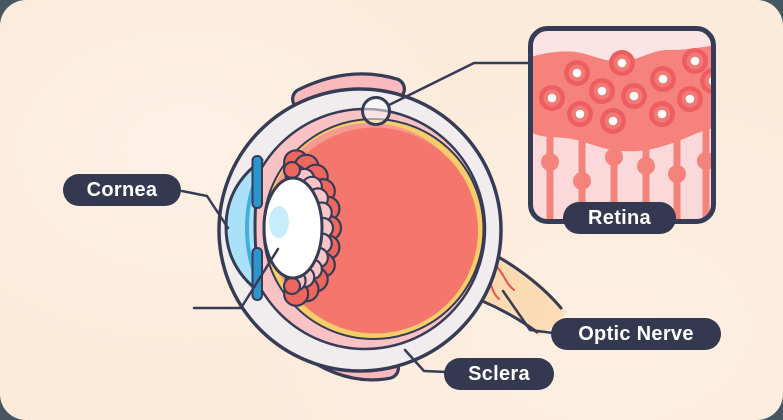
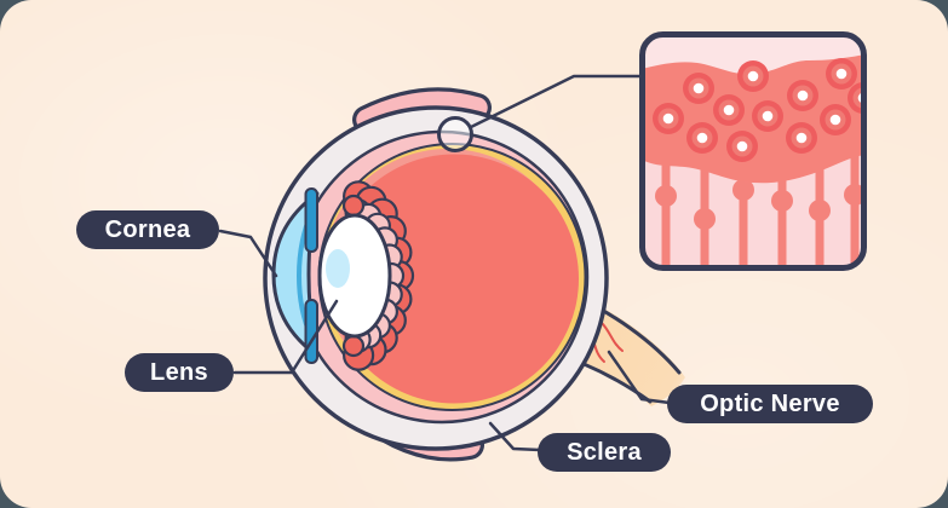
  Cornea
+ Lens
  Sclera
  Optic Nerve
- Retina
